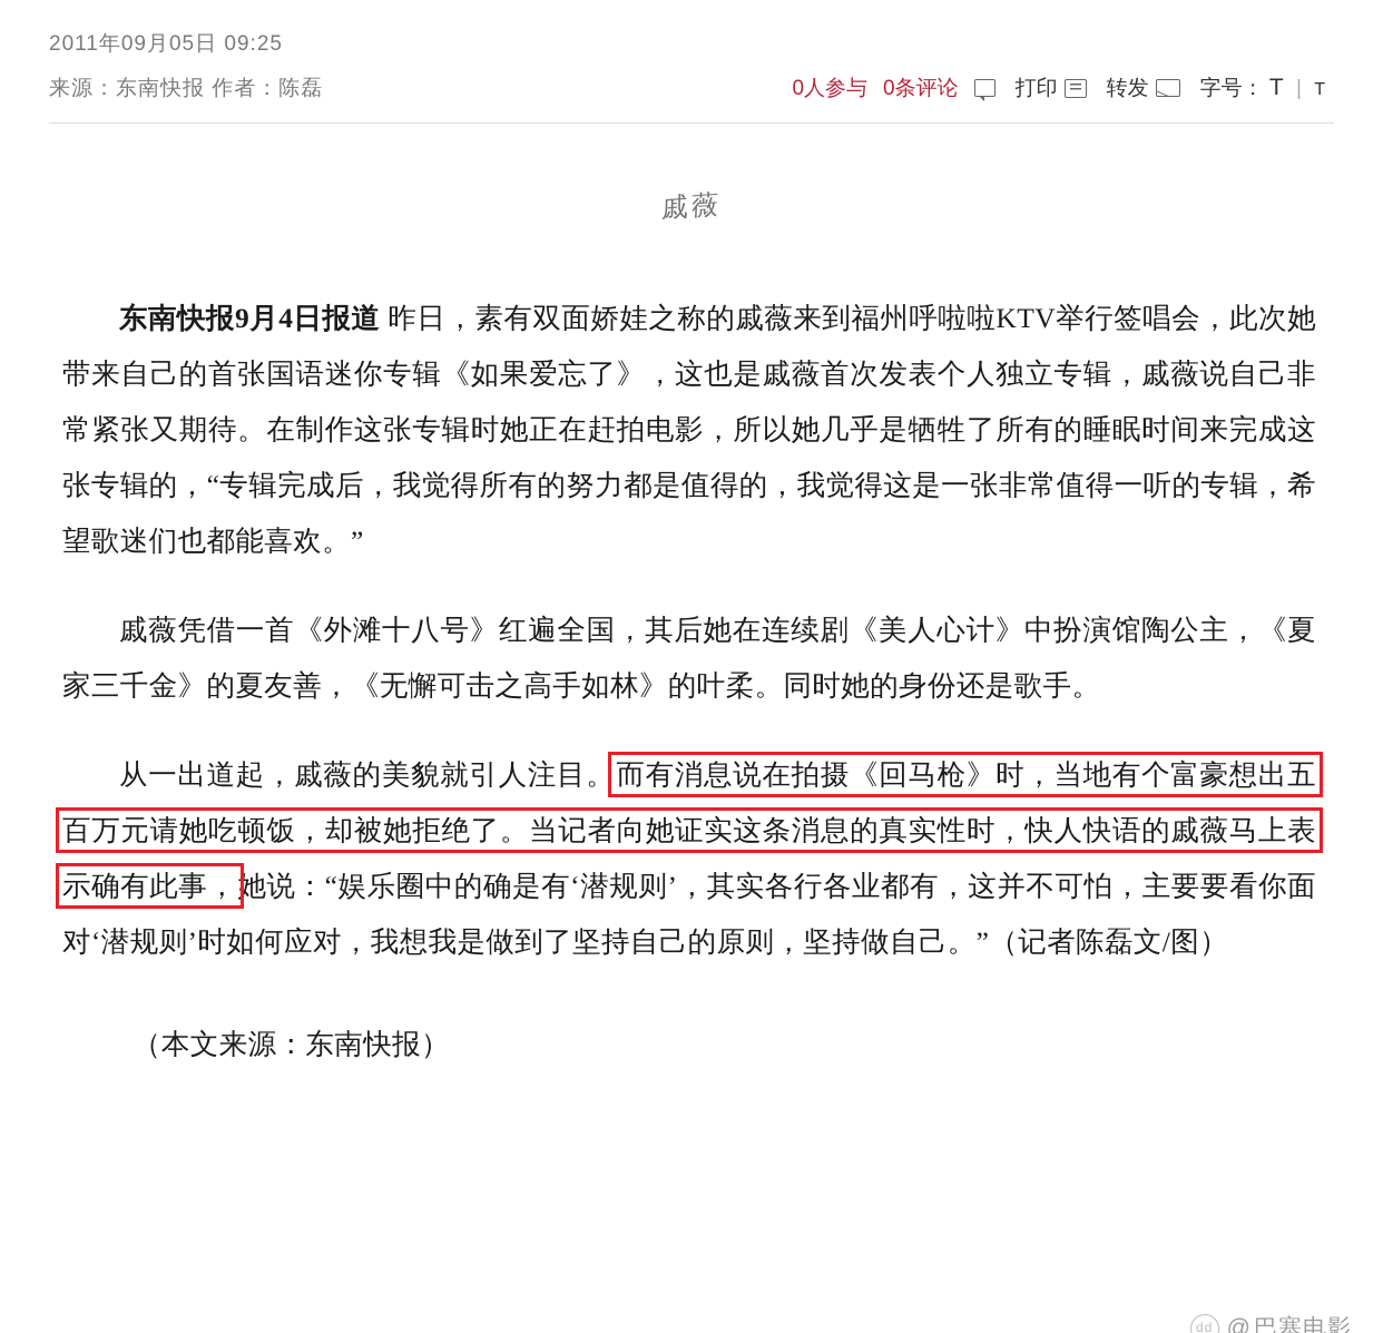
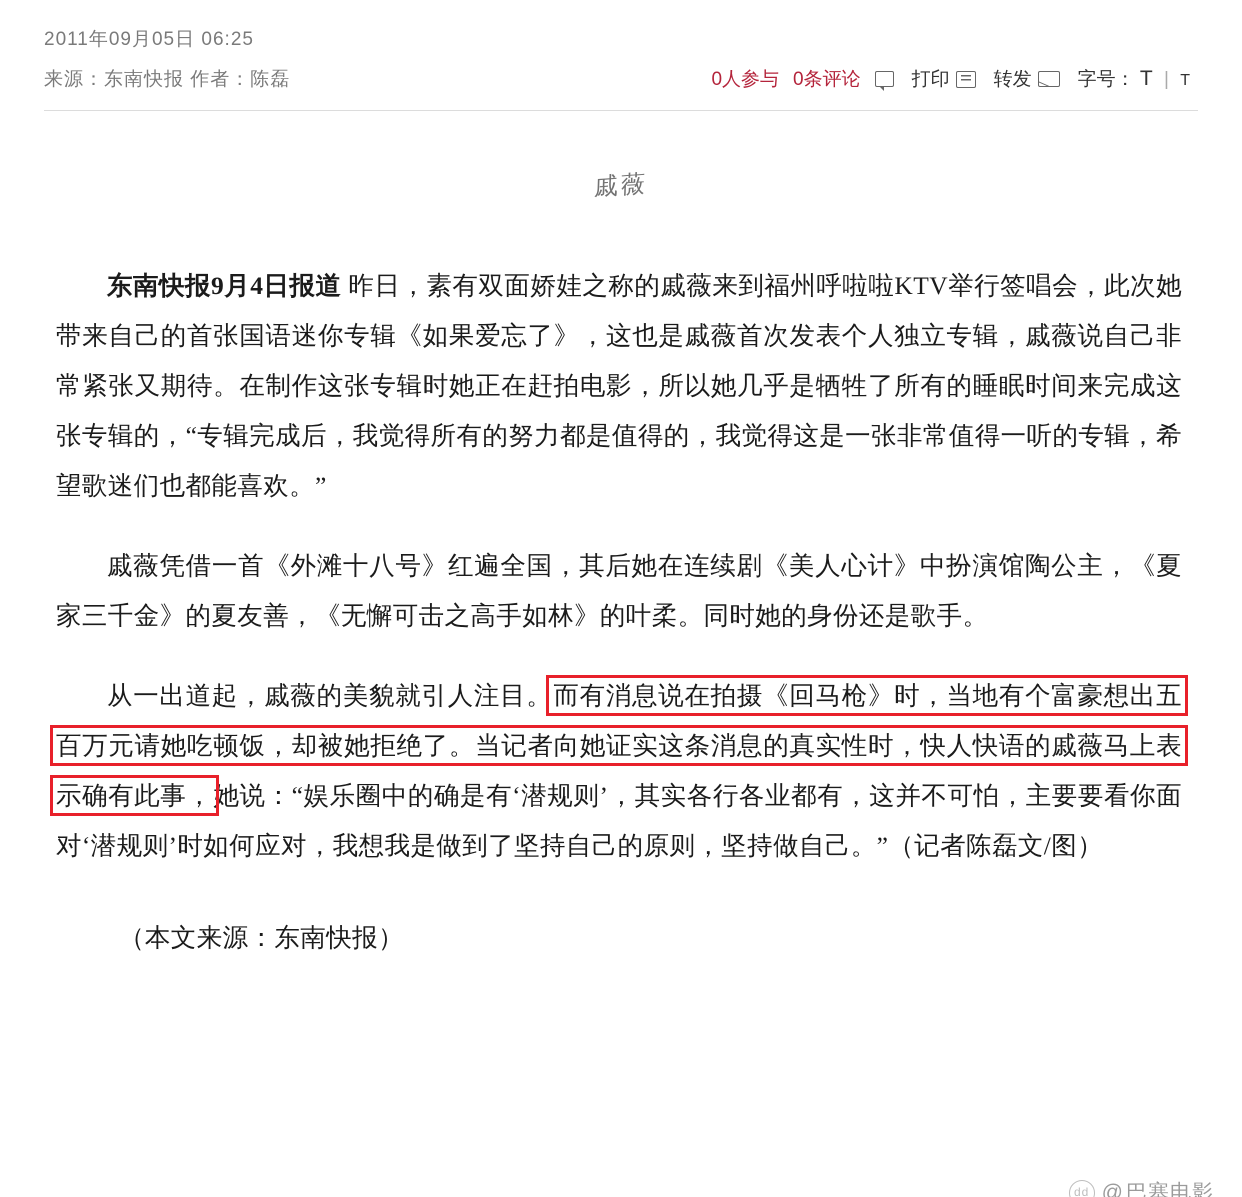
- 2011年09月05日 09:25
+ 2011年09月05日 06:25
  来源：东南快报 作者：陈磊
  0人参与
  0条评论
  打印
  转发
  字号： T | T
  东南快报9月4日报道 昨日，素有双面娇娃之称的戚薇来到福州呼啦啦KTV举行签唱会，此次她带来自己的首张国语迷你专辑《如果爱忘了》，这也是戚薇首次发表个人独立专辑，戚薇说自己非常紧张又期待。在制作这张专辑时她正在赶拍电影，所以她几乎是牺牲了所有的睡眠时间来完成这张专辑的，“专辑完成后，我觉得所有的努力都是值得的，我觉得这是一张非常值得一听的专辑，希望歌迷们也都能喜欢。”
  戚薇凭借一首《外滩十八号》红遍全国，其后她在连续剧《美人心计》中扮演馆陶公主，《夏家三千金》的夏友善，《无懈可击之高手如林》的叶柔。同时她的身份还是歌手。
  从一出道起，戚薇的美貌就引人注目。而有消息说在拍摄《回马枪》时，当地有个富豪想出五百万元请她吃顿饭，却被她拒绝了。当记者向她证实这条消息的真实性时，快人快语的戚薇马上表示确有此事，她说：“娱乐圈中的确是有‘潜规则’，其实各行各业都有，这并不可怕，主要要看你面对‘潜规则’时如何应对，我想我是做到了坚持自己的原则，坚持做自己。”（记者陈磊文/图）
  （本文来源：东南快报）
  dd
  @
  巴塞电影
